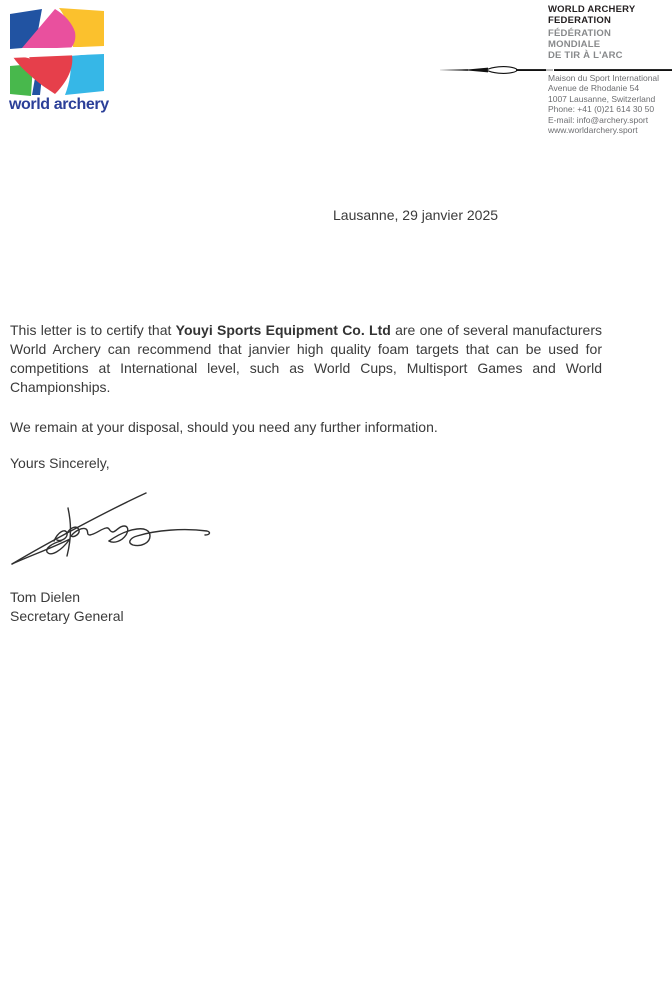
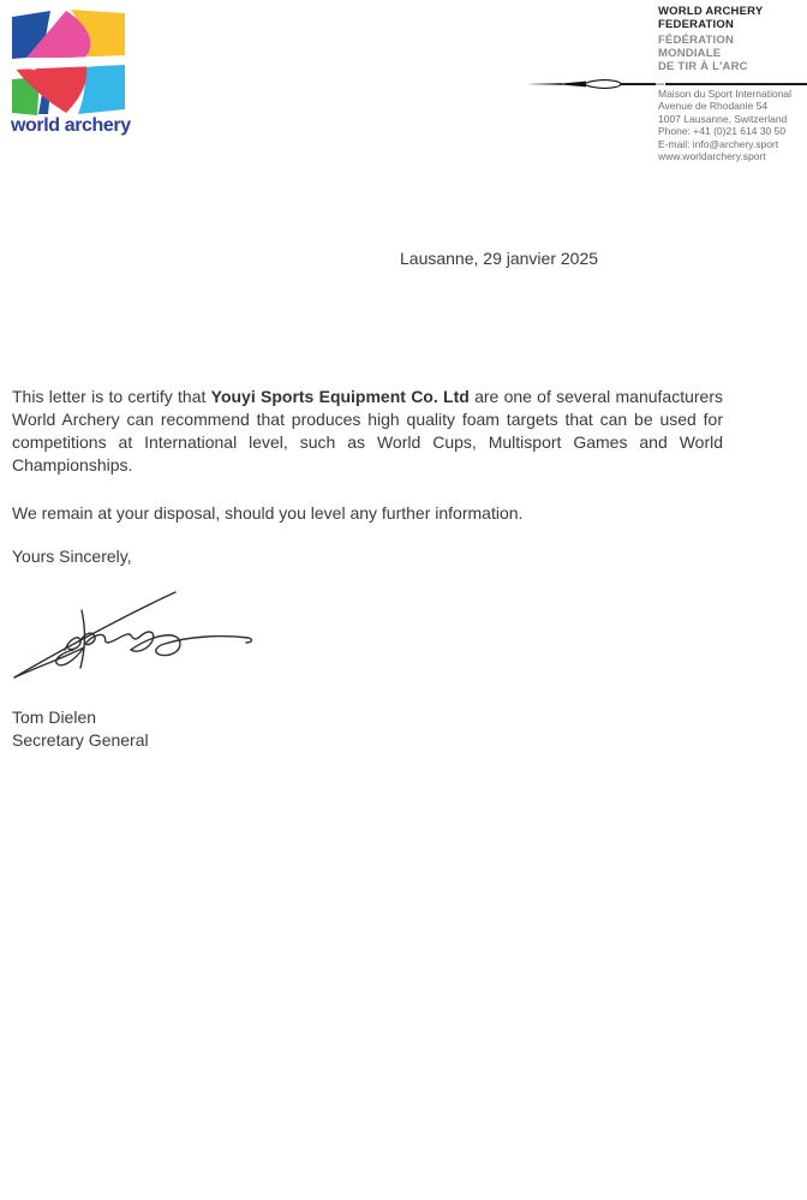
  world archery
  WORLD ARCHERY
  FEDERATION
  FÉDÉRATION
  MONDIALE
  DE TIR À L'ARC
  Maison du Sport International
  Avenue de Rhodanie 54
  1007 Lausanne, Switzerland
  Phone: +41 (0)21 614 30 50
  E-mail: info@archery.sport
  www.worldarchery.sport
  Lausanne, 29 janvier 2025
- This letter is to certify that Youyi Sports Equipment Co. Ltd are one of several manufacturers World Archery can recommend that janvier high quality foam targets that can be used for competitions at International level, such as World Cups, Multisport Games and World Championships.
+ This letter is to certify that Youyi Sports Equipment Co. Ltd are one of several manufacturers World Archery can recommend that produces high quality foam targets that can be used for competitions at International level, such as World Cups, Multisport Games and World Championships.
- We remain at your disposal, should you need any further information.
+ We remain at your disposal, should you level any further information.
  Yours Sincerely,
  Tom Dielen
  Secretary General
